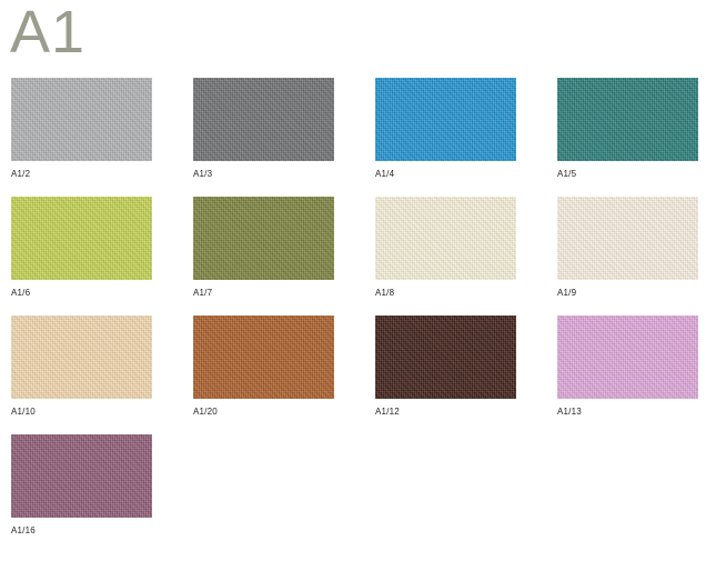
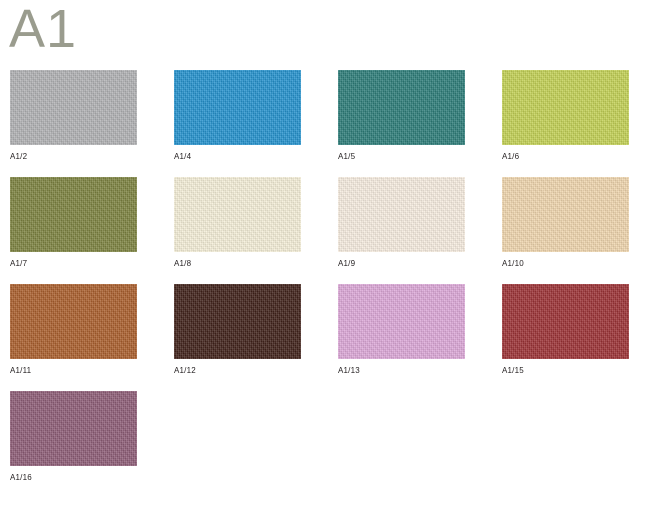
  A1
  A1/2
- A1/3
  A1/4
  A1/5
  A1/6
  A1/7
  A1/8
  A1/9
  A1/10
- A1/20
+ A1/11
  A1/12
  A1/13
+ A1/15
  A1/16
